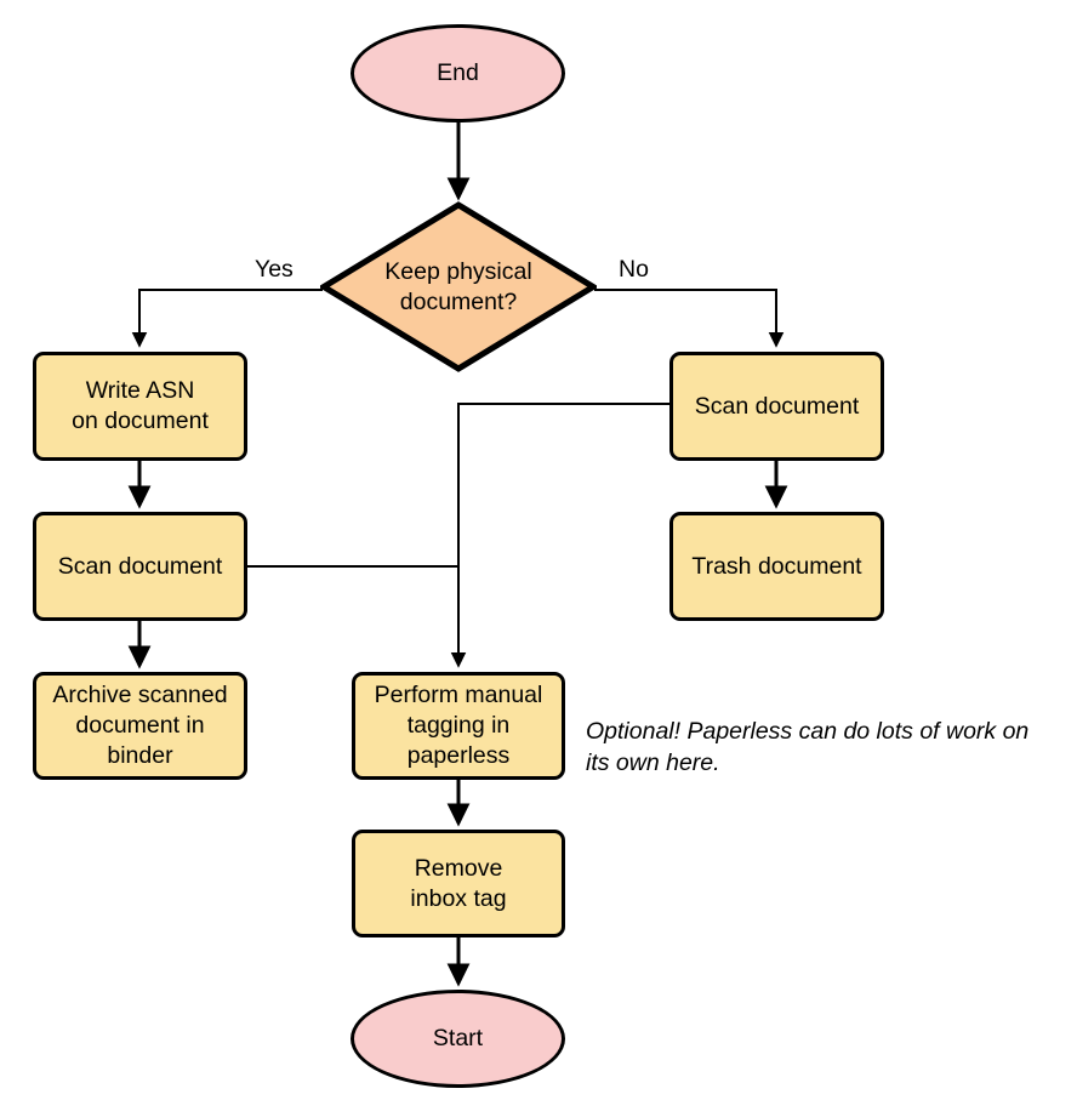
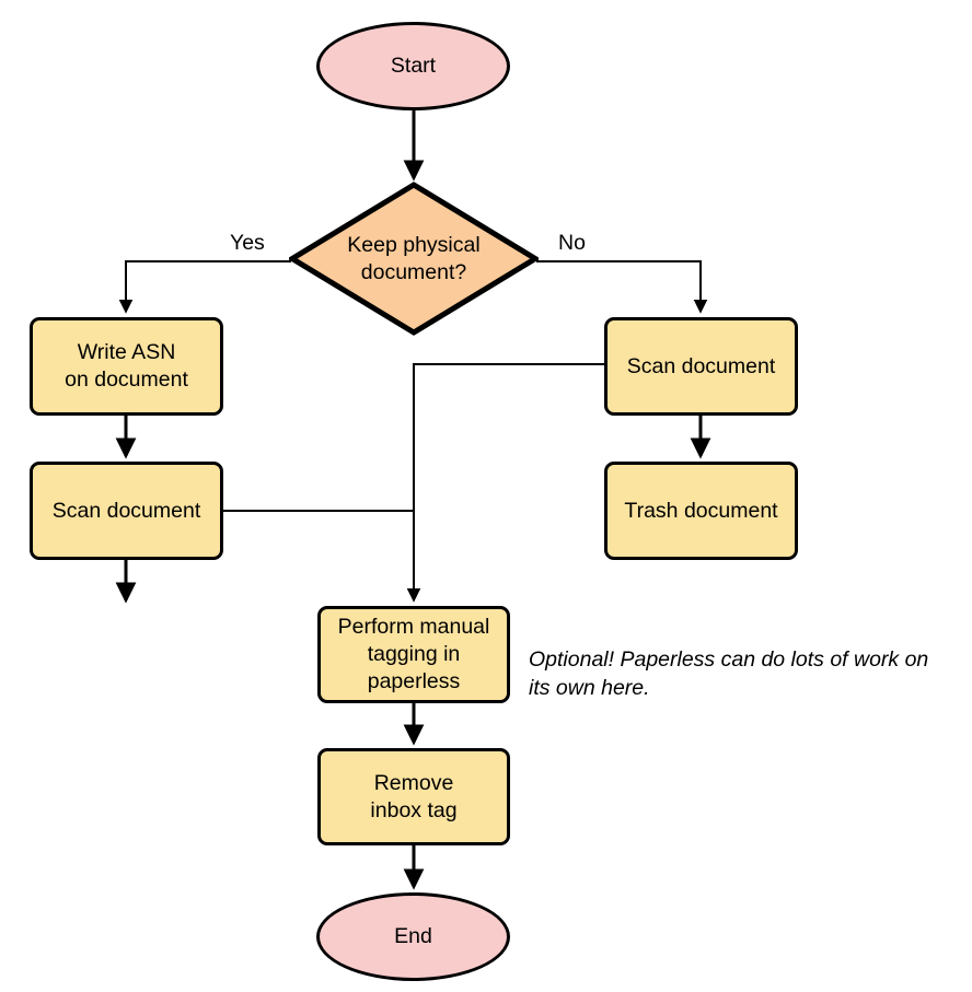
- End
+ Start
  Keep physical
  document?
  Write ASN
  on document
  Scan document
- Archive scanned
- document in
- binder
  Scan document
  Trash document
  Perform manual
  tagging in
  paperless
  Remove
  inbox tag
- Start
+ End
  Yes
  No
  Optional! Paperless can do lots of work on
  its own here.
